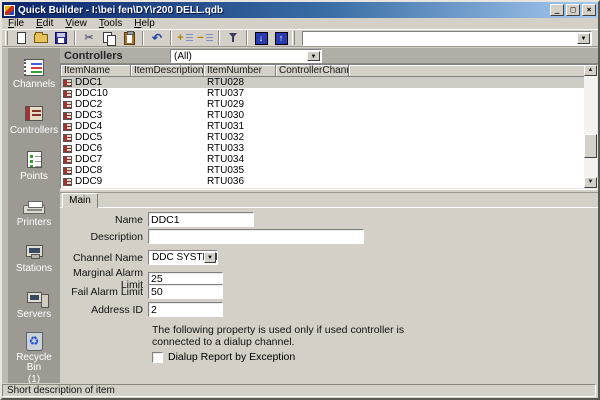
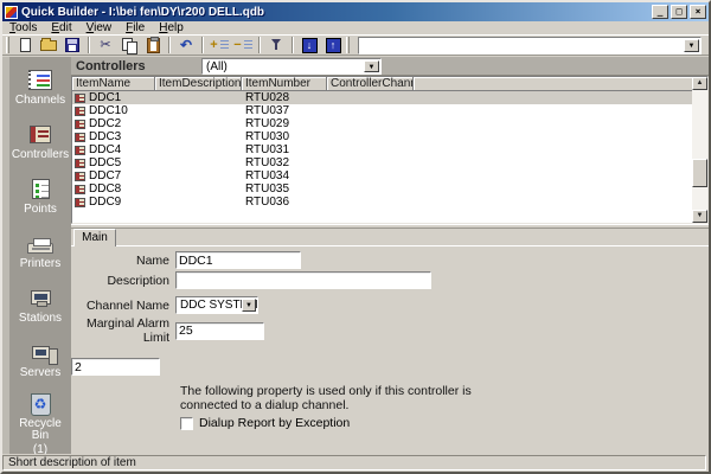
  Quick Builder - I:\bei fen\DY\r200 DELL.qdb
  _
  □
  ×
- File
+ Tools
  Edit
  View
- Tools
+ File
  Help
  ✂
  ↶
  +
  −
  ↓
  ↑
  Channels
  Controllers
  Points
  Printers
  Stations
  Servers
  ♻
  Recycle Bin
  (1)
  Controllers
  (All)
  ItemName
  ItemDescription
  ItemNumber
  ControllerChan
  DDC1
  RTU028
  DDC10
  RTU037
  DDC2
  RTU029
  DDC3
  RTU030
  DDC4
  RTU031
  DDC5
  RTU032
- DDC6
- RTU033
  DDC7
  RTU034
  DDC8
  RTU035
  DDC9
  RTU036
  Main
  Name
  DDC1
  Description
  Channel Name
  DDC SYST
  Marginal Alarm Limit
  25
- Fail Alarm Limit
- 50
- Address ID
  2
- The following property is used only if used controller is
+ The following property is used only if this controller is
  connected to a dialup channel.
  Dialup Report by Exception
  Short description of item
